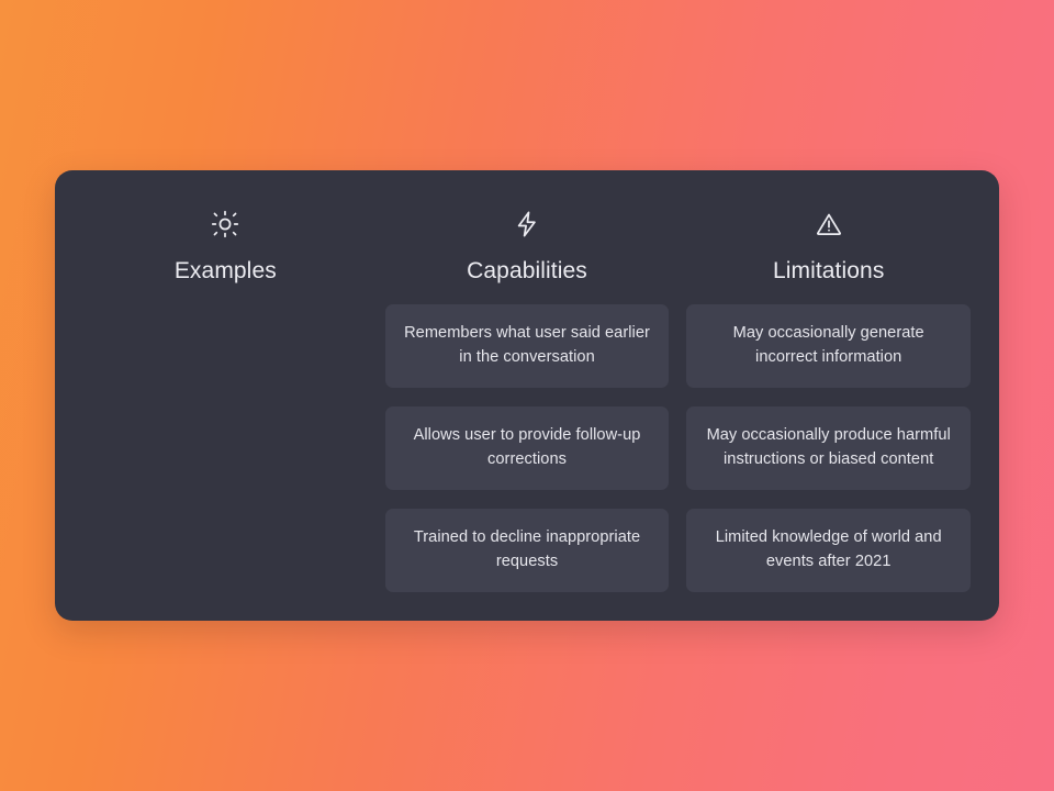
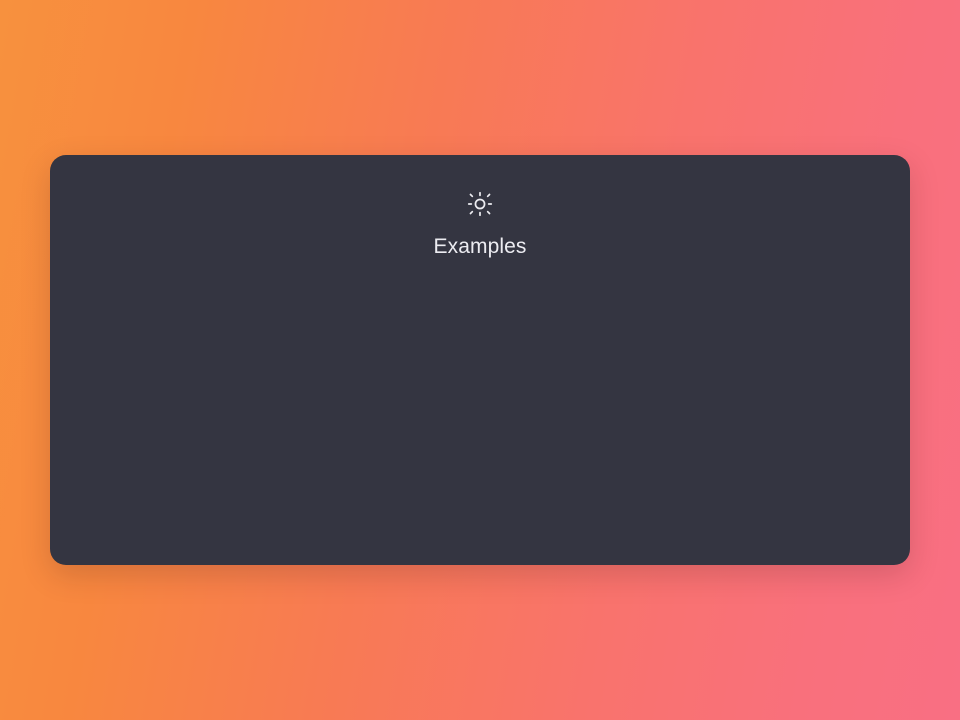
  Examples
- Capabilities
- Remembers what user said earlier in the conversation
- Allows user to provide follow-up corrections
- Trained to decline inappropriate requests
- Limitations
- May occasionally generate incorrect information
- May occasionally produce harmful instructions or biased content
- Limited knowledge of world and events after 2021
